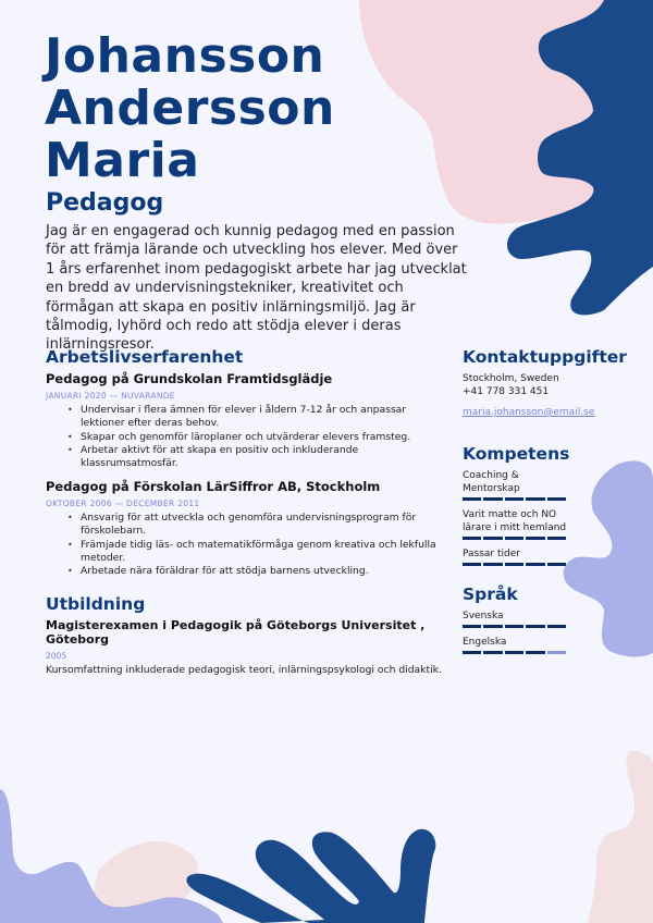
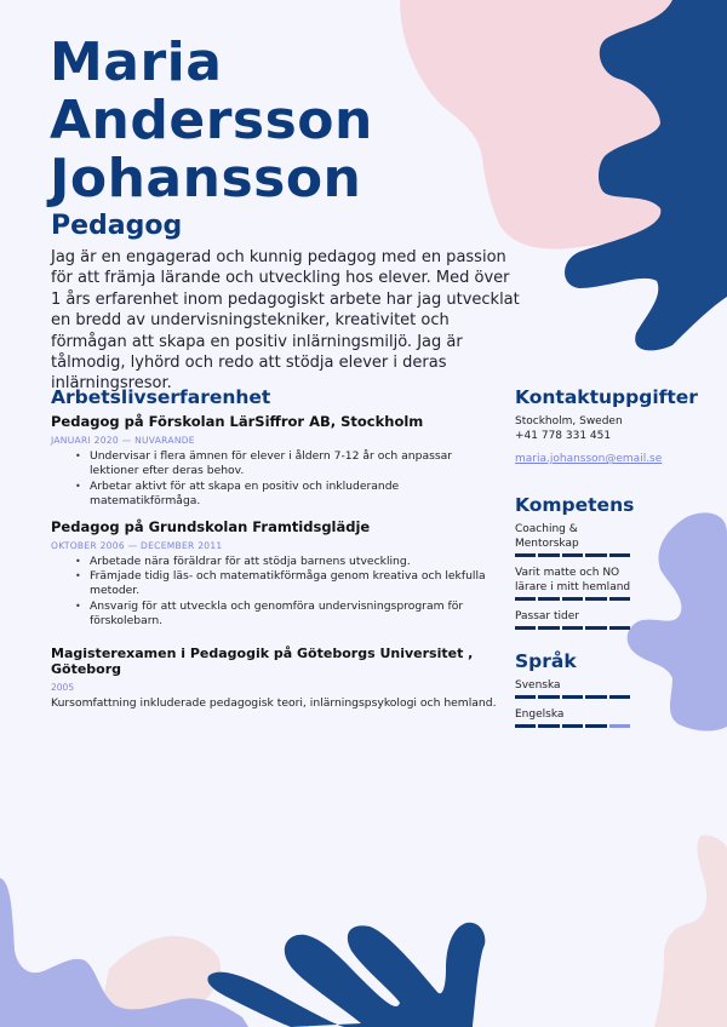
- Johansson
+ Maria
  Andersson
- Maria
+ Johansson
  Pedagog
  Jag är en engagerad och kunnig pedagog med en passion för att främja lärande och utveckling hos elever. Med över 1 års erfarenhet inom pedagogiskt arbete har jag utvecklat en bredd av undervisningstekniker, kreativitet och förmågan att skapa en positiv inlärningsmiljö. Jag är tålmodig, lyhörd och redo att stödja elever i deras inlärningsresor.
  Arbetslivserfarenhet
- Pedagog på Grundskolan Framtidsglädje
+ Pedagog på Förskolan LärSiffror AB, Stockholm
  JANUARI 2020 — NUVARANDE
  Undervisar i flera ämnen för elever i åldern 7-12 år och anpassar lektioner efter deras behov.
- Skapar och genomför läroplaner och utvärderar elevers framsteg.
- Arbetar aktivt för att skapa en positiv och inkluderande klassrumsatmosfär.
+ Arbetar aktivt för att skapa en positiv och inkluderande matematikförmåga.
- Pedagog på Förskolan LärSiffror AB, Stockholm
+ Pedagog på Grundskolan Framtidsglädje
  OKTOBER 2006 — DECEMBER 2011
- Ansvarig för att utveckla och genomföra undervisningsprogram för förskolebarn.
+ Arbetade nära föräldrar för att stödja barnens utveckling.
  Främjade tidig läs- och matematikförmåga genom kreativa och lekfulla metoder.
- Arbetade nära föräldrar för att stödja barnens utveckling.
+ Ansvarig för att utveckla och genomföra undervisningsprogram för förskolebarn.
- Utbildning
  Magisterexamen i Pedagogik på Göteborgs Universitet , Göteborg
  2005
- Kursomfattning inkluderade pedagogisk teori, inlärningspsykologi och didaktik.
+ Kursomfattning inkluderade pedagogisk teori, inlärningspsykologi och hemland.
  Kontaktuppgifter
  Stockholm, Sweden
  +41 778 331 451
  maria.johansson@email.se
  Kompetens
  Coaching & Mentorskap
  Varit matte och NO lärare i mitt hemland
  Passar tider
  Språk
  Svenska
  Engelska
